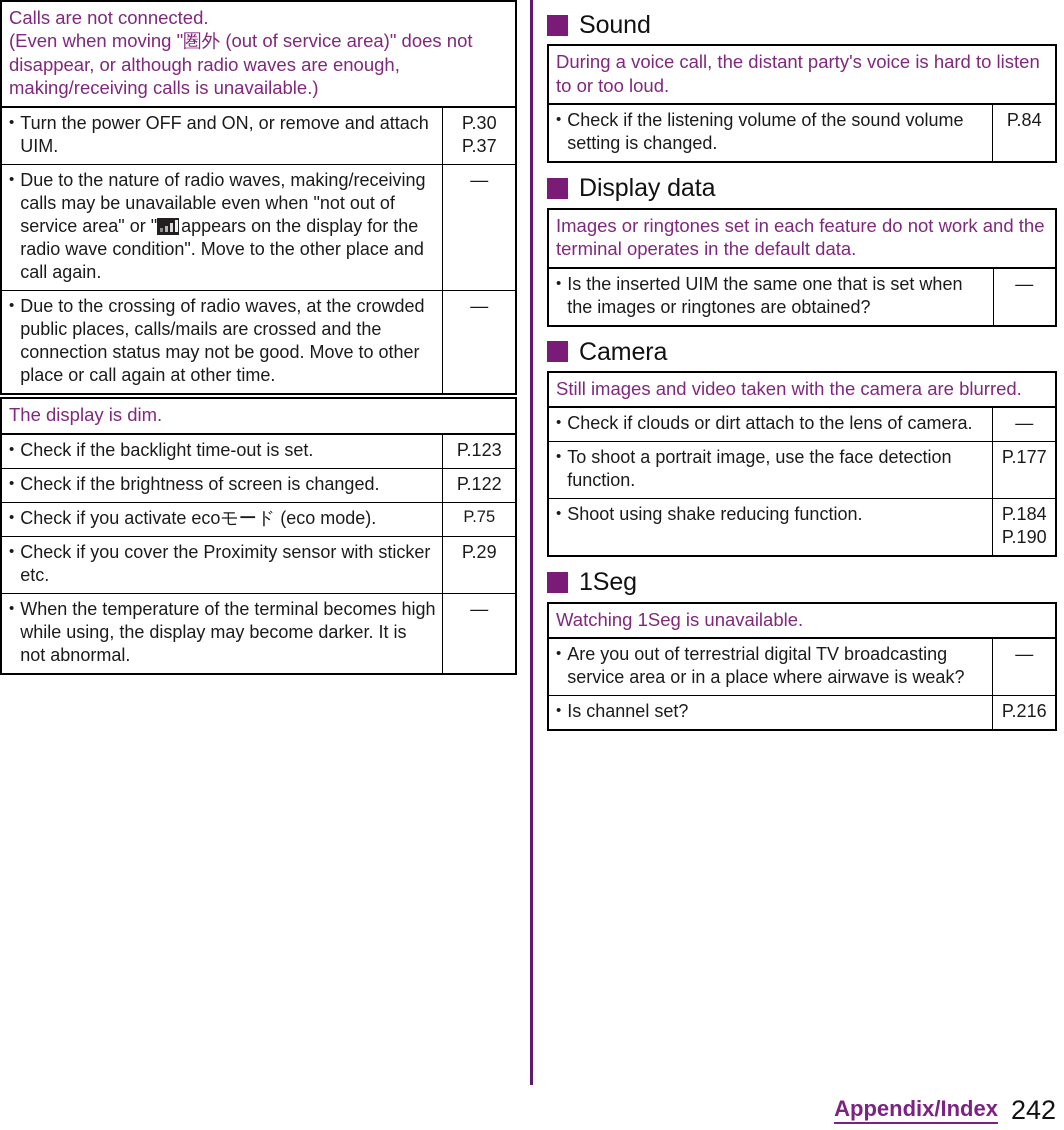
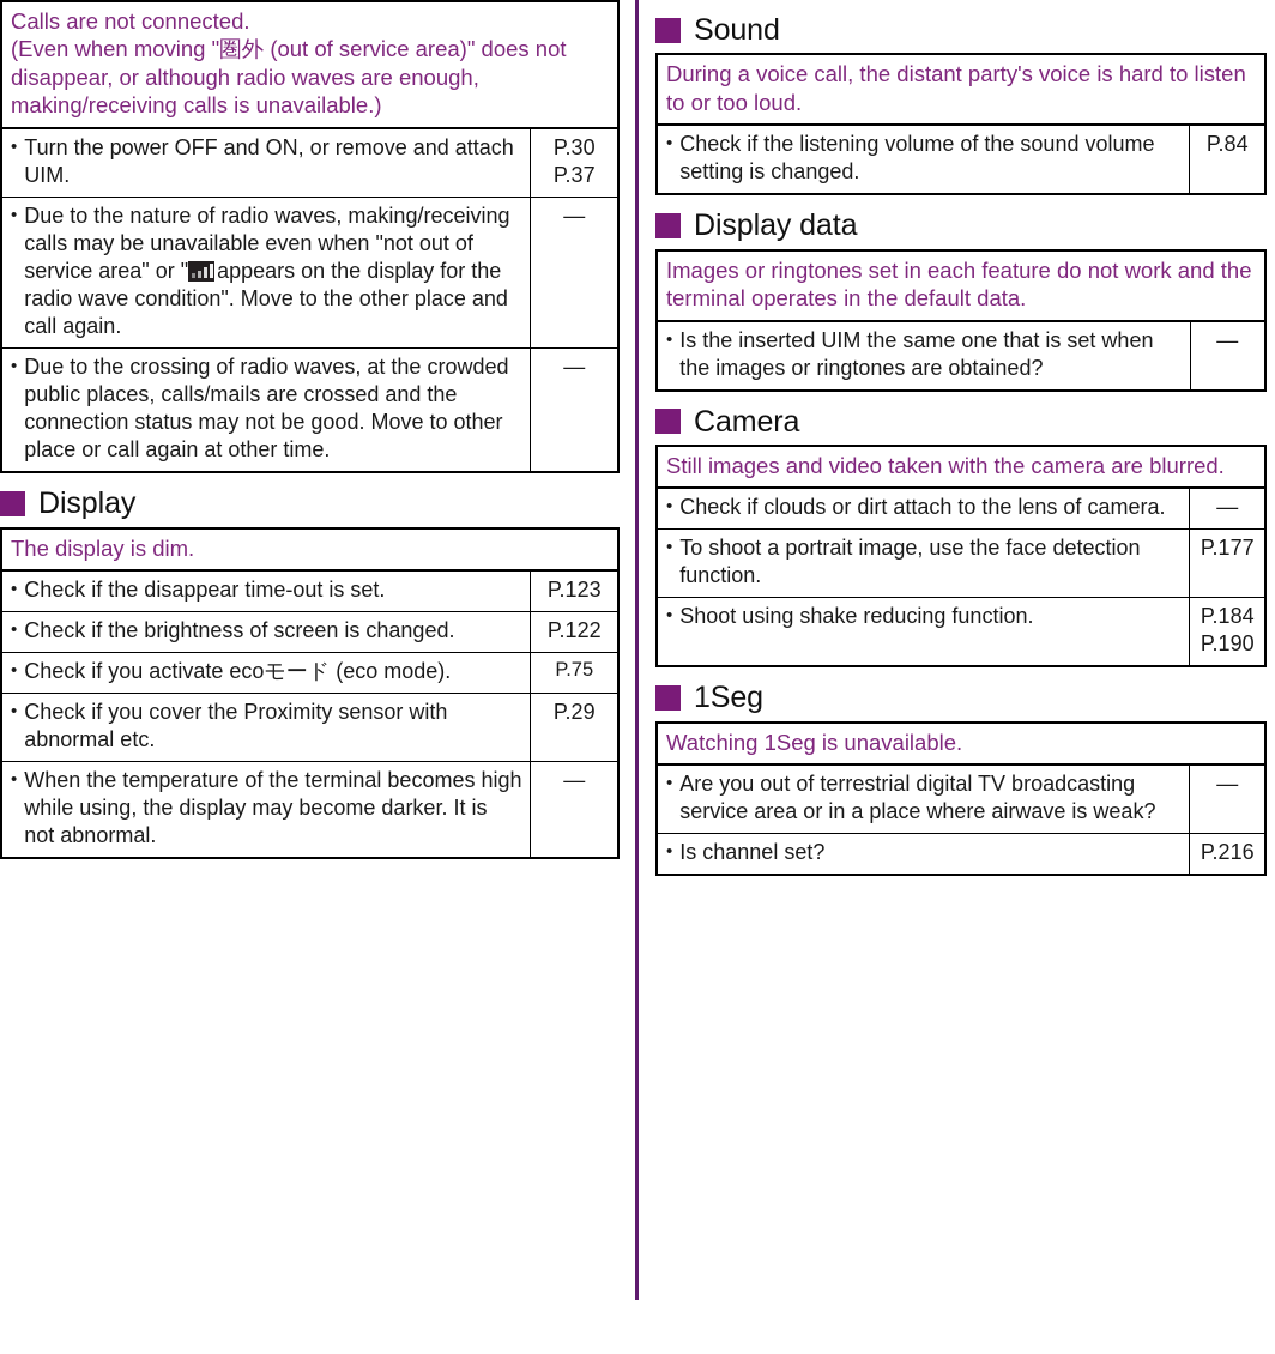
  Calls are not connected.(Even when moving "圏外 (out of service area)" does not disappear, or although radio waves are enough, making/receiving calls is unavailable.)
  • Turn the power OFF and ON, or remove and attach UIM.	P.30 P.37
  • Due to the nature of radio waves, making/receiving calls may be unavailable even when "not out of service area" or " appears on the display for the radio wave condition". Move to the other place and call again.	—
  • Due to the crossing of radio waves, at the crowded public places, calls/mails are crossed and the connection status may not be good. Move to other place or call again at other time.	—
+ Display
  The display is dim.
- • Check if the backlight time-out is set.	P.123
+ • Check if the disappear time-out is set.	P.123
  • Check if the brightness of screen is changed.	P.122
  • Check if you activate ecoモード (eco mode).	P.75
- • Check if you cover the Proximity sensor with sticker etc.	P.29
+ • Check if you cover the Proximity sensor with abnormal etc.	P.29
  • When the temperature of the terminal becomes high while using, the display may become darker. It is not abnormal.	—
  Sound
  During a voice call, the distant party's voice is hard to listen to or too loud.
  • Check if the listening volume of the sound volume setting is changed.	P.84
  Display data
  Images or ringtones set in each feature do not work and the terminal operates in the default data.
  • Is the inserted UIM the same one that is set when the images or ringtones are obtained?	—
  Camera
  Still images and video taken with the camera are blurred.
  • Check if clouds or dirt attach to the lens of camera.	—
  • To shoot a portrait image, use the face detection function.	P.177
  • Shoot using shake reducing function.	P.184 P.190
  1Seg
  Watching 1Seg is unavailable.
  • Are you out of terrestrial digital TV broadcasting service area or in a place where airwave is weak?	—
  • Is channel set?	P.216
- Appendix/Index
- 242
